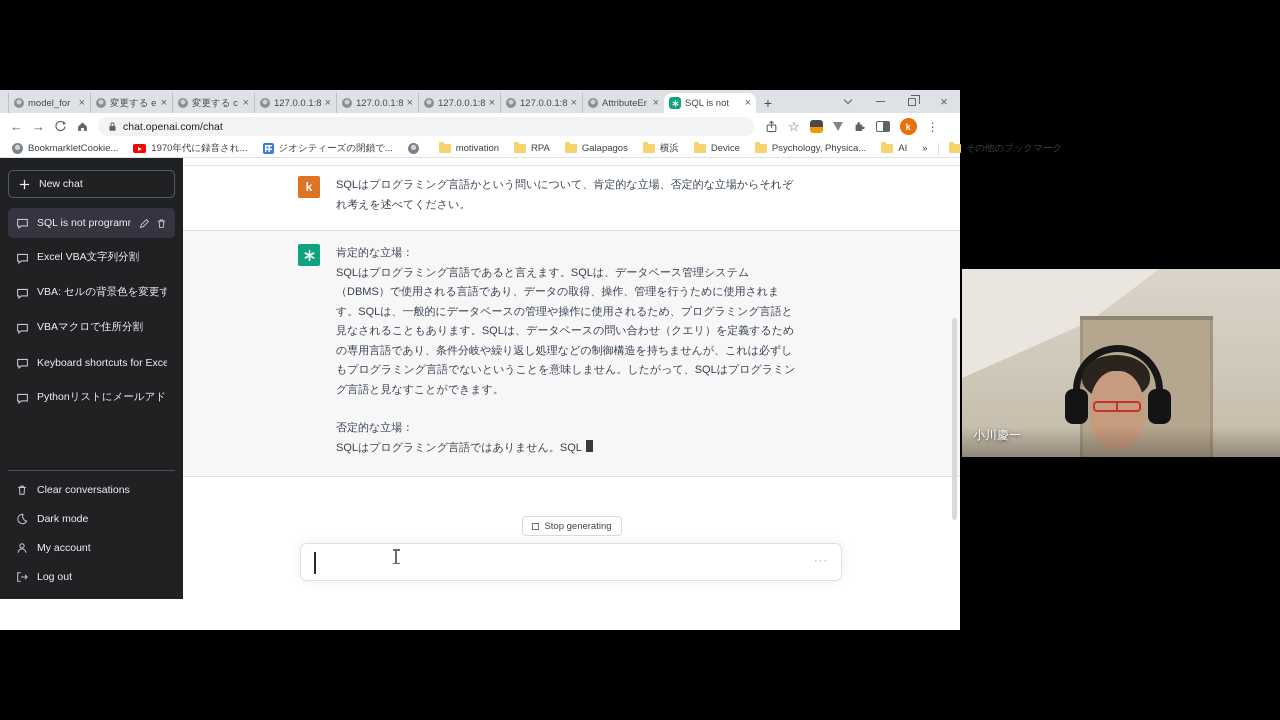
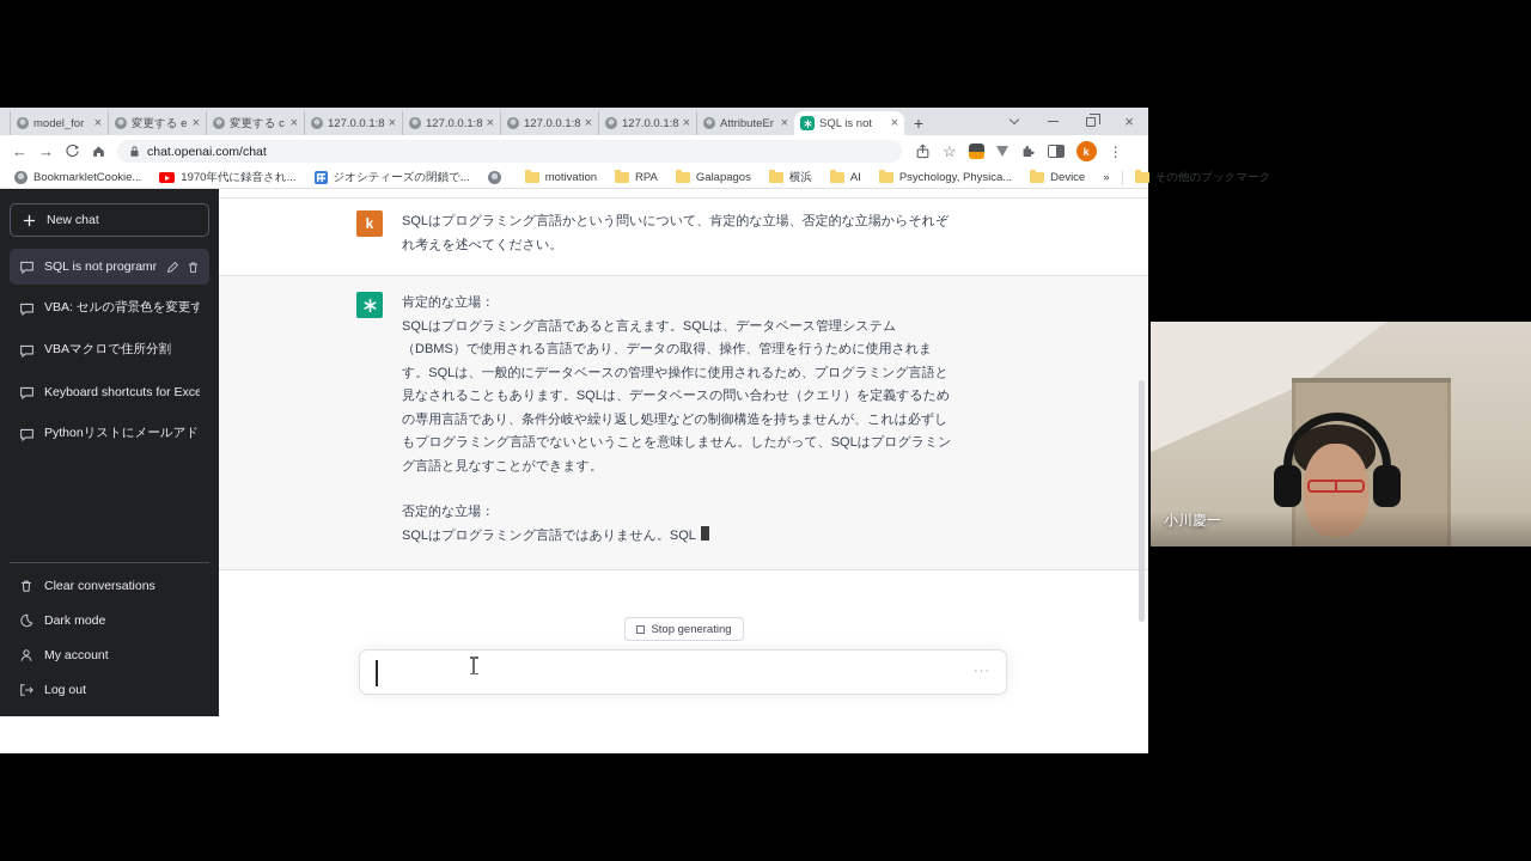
  model_for
  ×
  変更する e
  ×
  変更する c
  ×
  127.0.0.1:8
  ×
  127.0.0.1:8
  ×
  127.0.0.1:8
  ×
  127.0.0.1:8
  ×
  AttributeEr
  ×
  SQL is not
  ×
  +
  ×
  ←
  →
  chat.openai.com/chat
  ☆
  k
  ⋮
  BookmarkletCookie...
  1970年代に録音され...
  ジオシティーズの閉鎖で...
  motivation
  RPA
  Galapagos
  横浜
- Device
+ AI
  Psychology, Physica...
- AI
+ Device
  »
  その他のブックマーク
  New chat
  SQL is not program
- Excel VBA文字列分割
  VBA: セルの背景色を変更す
  VBAマクロで住所分割
  Keyboard shortcuts for Exce
  Pythonリストにメールアド
  Clear conversations
  Dark mode
  My account
  Log out
  k
  SQLはプログラミング言語かという問いについて、肯定的な立場、否定的な立場からそれぞれ考えを述べてください。
  肯定的な立場：
  SQLはプログラミング言語であると言えます。SQLは、データベース管理システム（DBMS）で使用される言語であり、データの取得、操作、管理を行うために使用されます。SQLは、一般的にデータベースの管理や操作に使用されるため、プログラミング言語と見なされることもあります。SQLは、データベースの問い合わせ（クエリ）を定義するための専用言語であり、条件分岐や繰り返し処理などの制御構造を持ちませんが、これは必ずしもプログラミング言語でないということを意味しません。したがって、SQLはプログラミング言語と見なすことができます。
  否定的な立場：
  SQLはプログラミング言語ではありません。SQL
  Stop generating
  ···
  小川慶一
